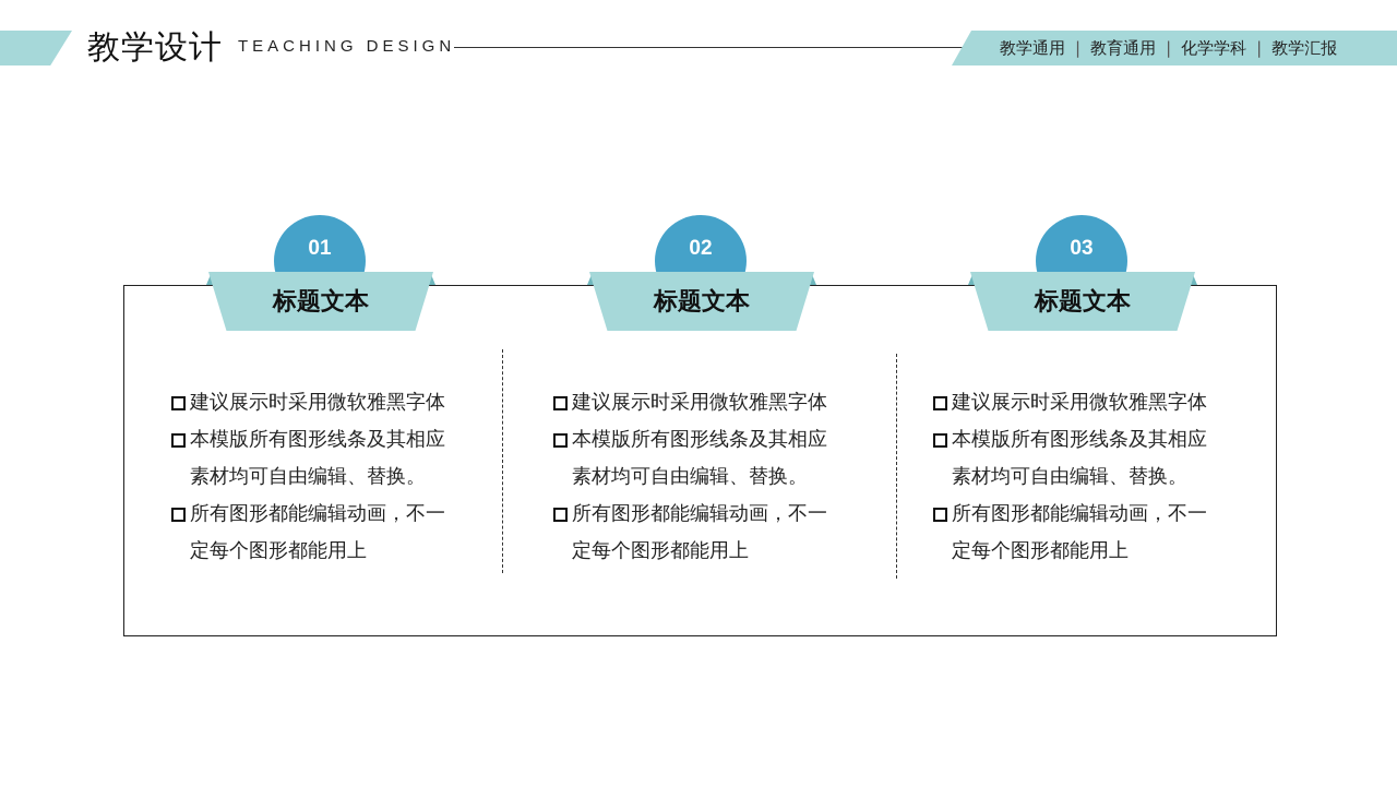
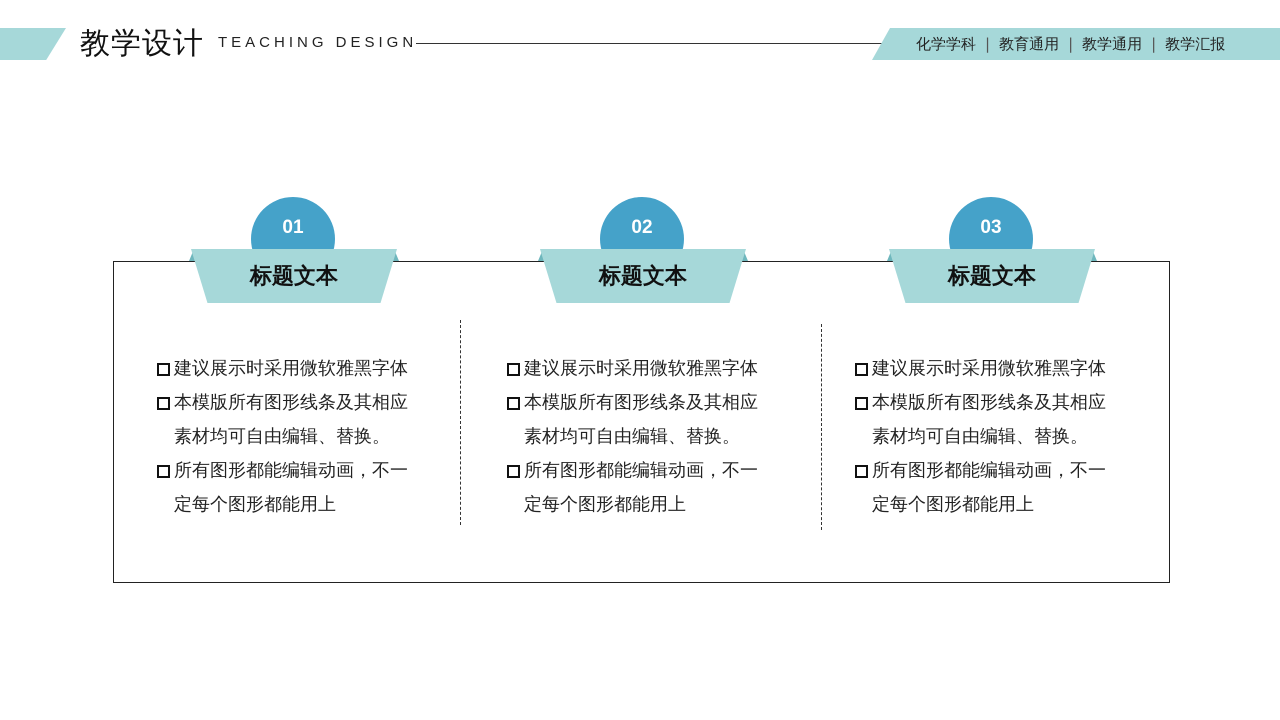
  教学设计
  TEACHING DESIGN
- 教学通用
+ 化学学科
  |
  教育通用
  |
- 化学学科
+ 教学通用
  |
  教学汇报
  01
  标题文本
  建议展示时采用微软雅黑字体
  本模版所有图形线条及其相应
  素材均可自由编辑、替换。
  所有图形都能编辑动画，不一
  定每个图形都能用上
  02
  标题文本
  建议展示时采用微软雅黑字体
  本模版所有图形线条及其相应
  素材均可自由编辑、替换。
  所有图形都能编辑动画，不一
  定每个图形都能用上
  03
  标题文本
  建议展示时采用微软雅黑字体
  本模版所有图形线条及其相应
  素材均可自由编辑、替换。
  所有图形都能编辑动画，不一
  定每个图形都能用上
